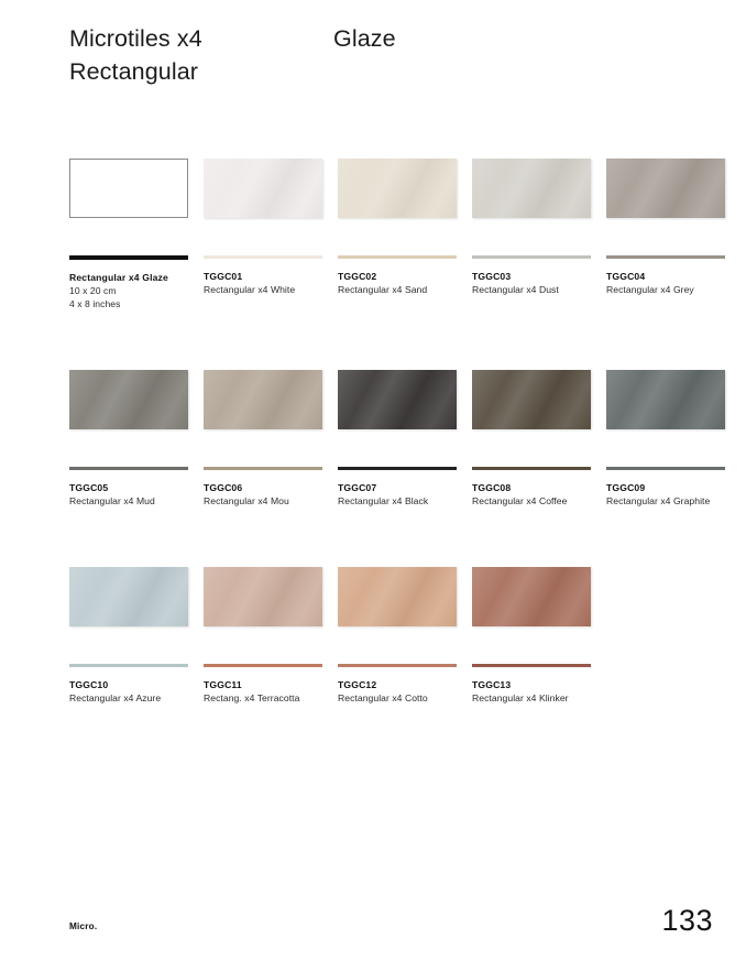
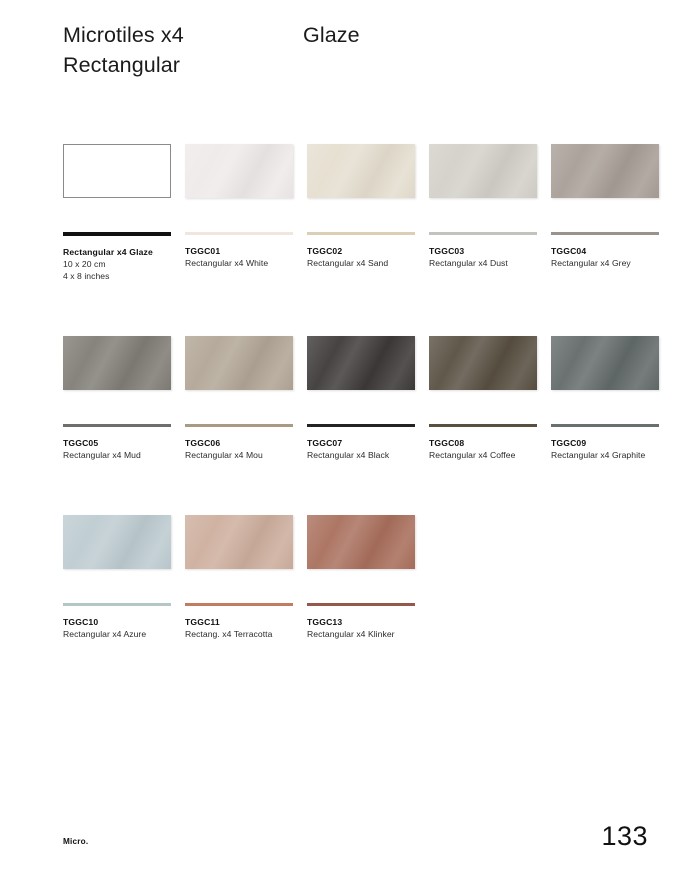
  Microtiles x4
  Rectangular
  Glaze
  Rectangular x4 Glaze
  10 x 20 cm
  4 x 8 inches
  TGGC01
  Rectangular x4 White
  TGGC02
  Rectangular x4 Sand
  TGGC03
  Rectangular x4 Dust
  TGGC04
  Rectangular x4 Grey
  TGGC05
  Rectangular x4 Mud
  TGGC06
  Rectangular x4 Mou
  TGGC07
  Rectangular x4 Black
  TGGC08
  Rectangular x4 Coffee
  TGGC09
  Rectangular x4 Graphite
  TGGC10
  Rectangular x4 Azure
  TGGC11
  Rectang. x4 Terracotta
- TGGC12
- Rectangular x4 Cotto
  TGGC13
  Rectangular x4 Klinker
  Micro.
  133
